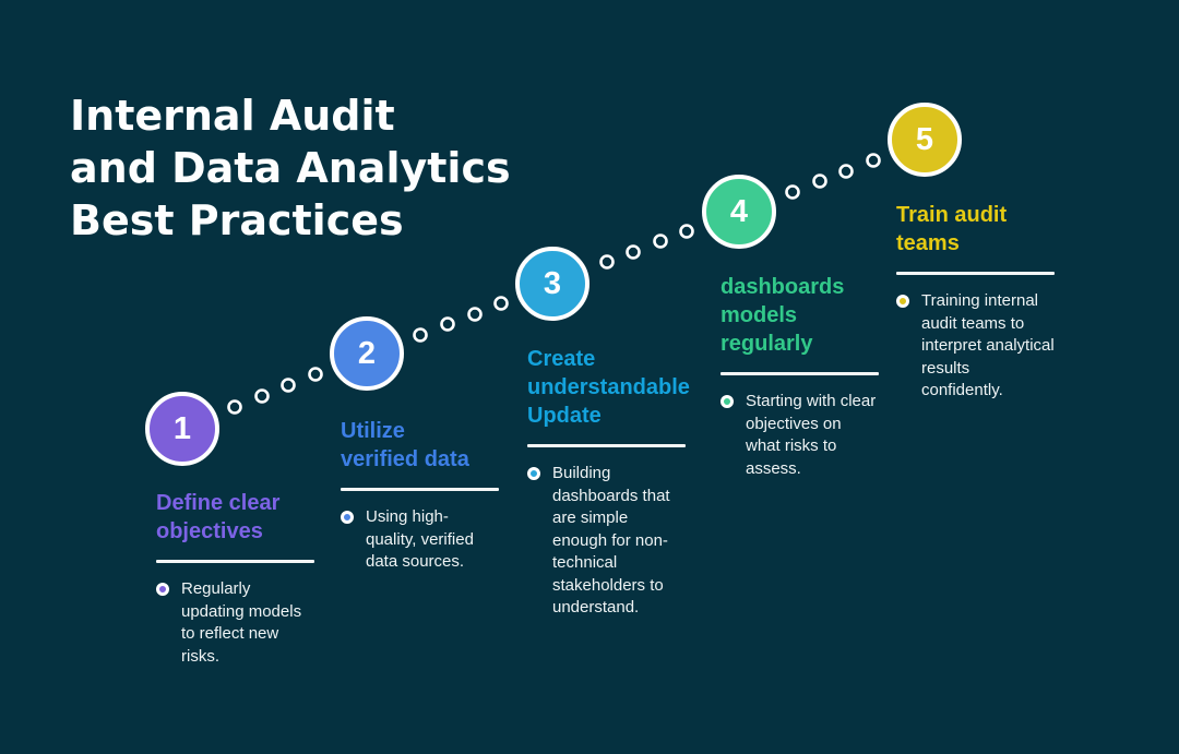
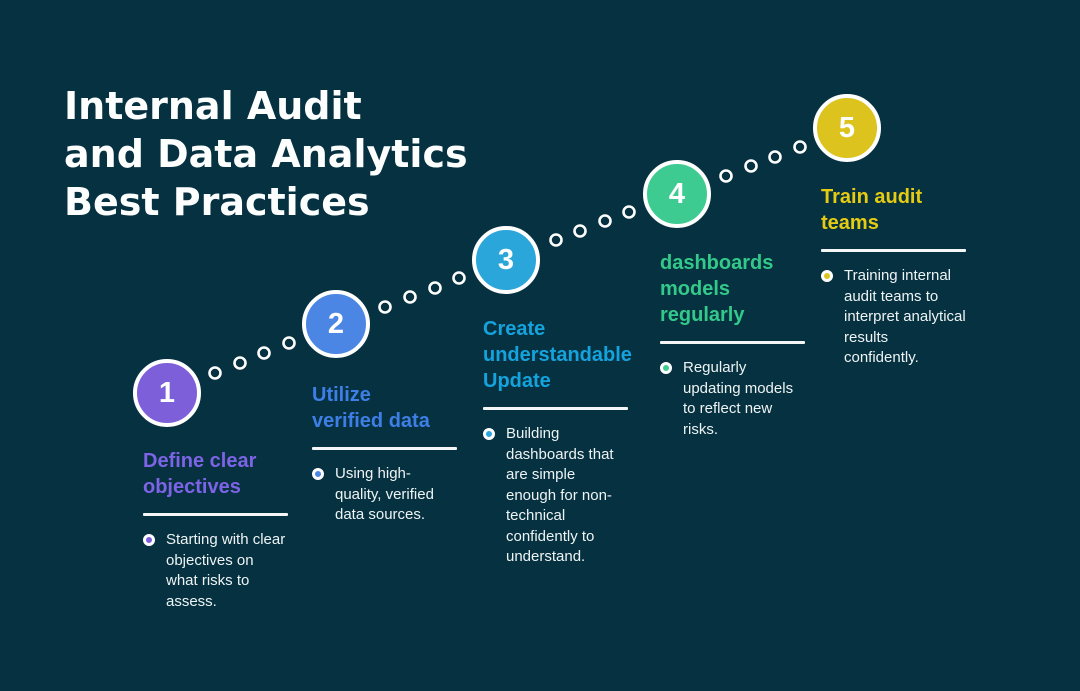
  Internal Audit
  and Data Analytics
  Best Practices
  1
  Define clear
  objectives
- Regularly updating models to reflect new risks.
+ Starting with clear objectives on what risks to assess.
  2
  Utilize
  verified data
  Using high-quality, verified data sources.
  3
  Create
  understandable
  Update
- Building dashboards that are simple enough for non-technical stakeholders to understand.
+ Building dashboards that are simple enough for non-technical confidently to understand.
  4
  dashboards
  models
  regularly
- Starting with clear objectives on what risks to assess.
+ Regularly updating models to reflect new risks.
  5
  Train audit
  teams
  Training internal audit teams to interpret analytical results confidently.
